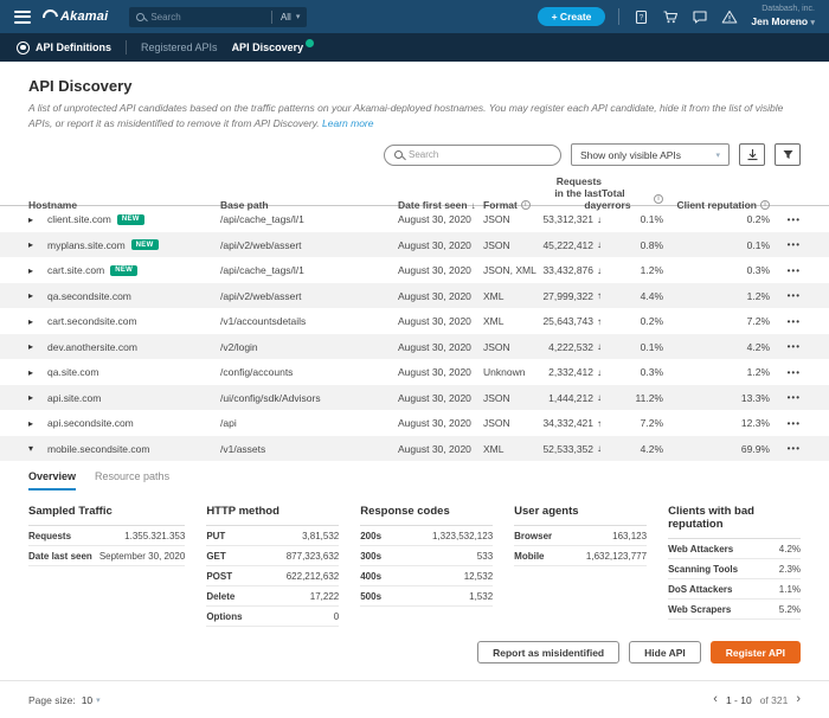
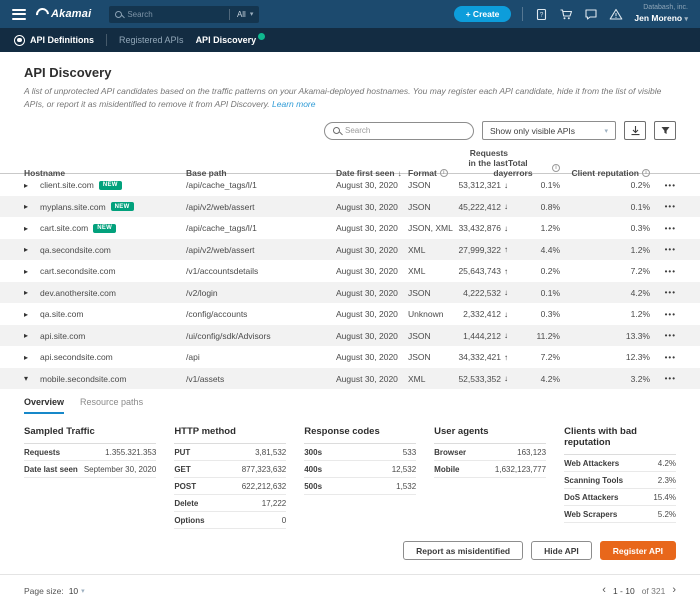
  Akamai
  Search
  All
  + Create
  Jen Moreno
  API Definitions
  Registered APIs
  API Discovery
  API Discovery
  A list of unprotected API candidates based on the traffic patterns on your Akamai-deployed hostnames. You may register each API candidate, hide it from the list of visible APIs, or report it as misidentified to remove it from API Discovery. Learn more
  Search
  Show only visible APIs
  Hostname
  Base path
  Date first seen
  ↓
  Format
  Requests in the last day
  Total errors
  Client reputation
  ▸
  client.site.com
  /api/cache_tags/l/1
  August 30, 2020
  JSON
  53,312,321
  ↓
  0.1%
  0.2%
  •••
  ▸
  myplans.site.com
  /api/v2/web/assert
  August 30, 2020
  JSON
  45,222,412
  ↓
  0.8%
  0.1%
  •••
  ▸
  cart.site.com
  /api/cache_tags/l/1
  August 30, 2020
  JSON, XML
  33,432,876
  ↓
  1.2%
  0.3%
  •••
  ▸
  qa.secondsite.com
  /api/v2/web/assert
  August 30, 2020
  XML
  27,999,322
  ↑
  4.4%
  1.2%
  •••
  ▸
  cart.secondsite.com
  /v1/accountsdetails
  August 30, 2020
  XML
  25,643,743
  ↑
  0.2%
  7.2%
  •••
  ▸
  dev.anothersite.com
  /v2/login
  August 30, 2020
  JSON
  4,222,532
  ↓
  0.1%
  4.2%
  •••
  ▸
  qa.site.com
  /config/accounts
  August 30, 2020
  Unknown
  2,332,412
  ↓
  0.3%
  1.2%
  •••
  ▸
  api.site.com
  /ui/config/sdk/Advisors
  August 30, 2020
  JSON
  1,444,212
  ↓
  11.2%
  13.3%
  •••
  ▸
  api.secondsite.com
  /api
  August 30, 2020
  JSON
  34,332,421
  ↑
  7.2%
  12.3%
  •••
  ▾
  mobile.secondsite.com
  /v1/assets
  August 30, 2020
  XML
  52,533,352
  ↓
  4.2%
- 69.9%
+ 3.2%
  •••
  Overview
  Resource paths
  Sampled Traffic
  Requests
  1.355.321.353
  Date last seen
  September 30, 2020
  HTTP method
  PUT
  3,81,532
  GET
  877,323,632
  POST
  622,212,632
  Delete
  17,222
  Options
  0
  Response codes
- 200s
- 1,323,532,123
  300s
  533
  400s
  12,532
  500s
  1,532
  User agents
  Browser
  163,123
  Mobile
  1,632,123,777
  Clients with bad reputation
  Web Attackers
  4.2%
  Scanning Tools
  2.3%
  DoS Attackers
- 1.1%
+ 15.4%
  Web Scrapers
  5.2%
  Report as misidentified
  Hide API
  Register API
  Page size:
  10
  ‹
  1 - 10
  of 321
  ›
